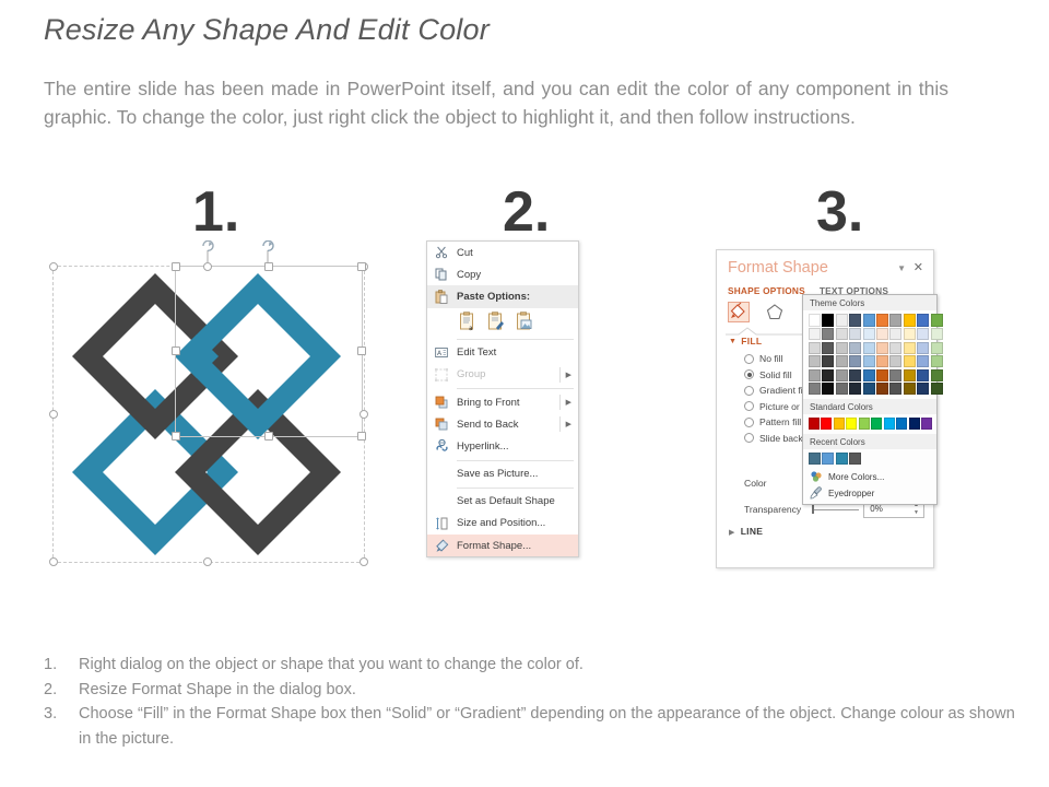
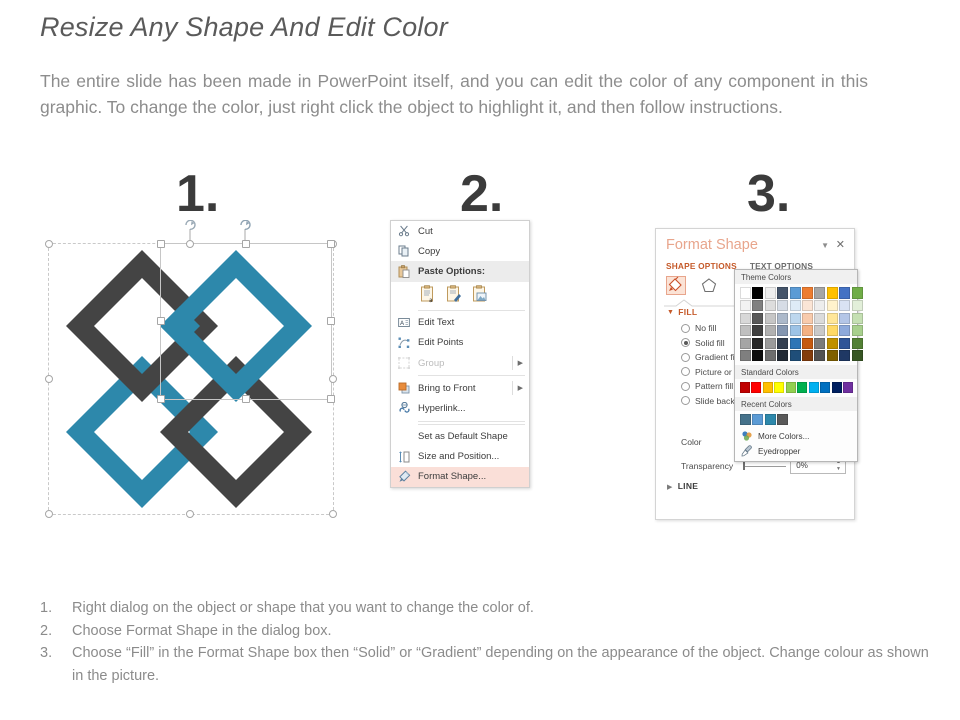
  Resize Any Shape And Edit Color
  The entire slide has been made in PowerPoint itself, and you can edit the color of any component in this graphic. To change the color, just right click the object to highlight it, and then follow instructions.
  1.
  2.
  3.
  Cut
  Copy
  Paste Options:
  Edit Text
+ Edit Points
  Group
  Bring to Front
- Send to Back
  Hyperlink...
- Save as Picture...
  Set as Default Shape
  Size and Position...
  Format Shape...
  Format Shape
  ▼
  ✕
  SHAPE OPTIONS
  TEXT OPTIONS
  FILL
  No fill
  Solid fill
  Gradient f
  Pattern fill
  Color
  Transparency
  0%
  LINE
  Theme Colors
  Standard Colors
  Recent Colors
  More Colors...
  Eyedropper
  1.
  Right dialog on the object or shape that you want to change the color of.
  2.
- Resize Format Shape in the dialog box.
+ Choose Format Shape in the dialog box.
  3.
  Choose “Fill” in the Format Shape box then “Solid” or “Gradient” depending on the appearance of the object. Change colour as shown in the picture.
